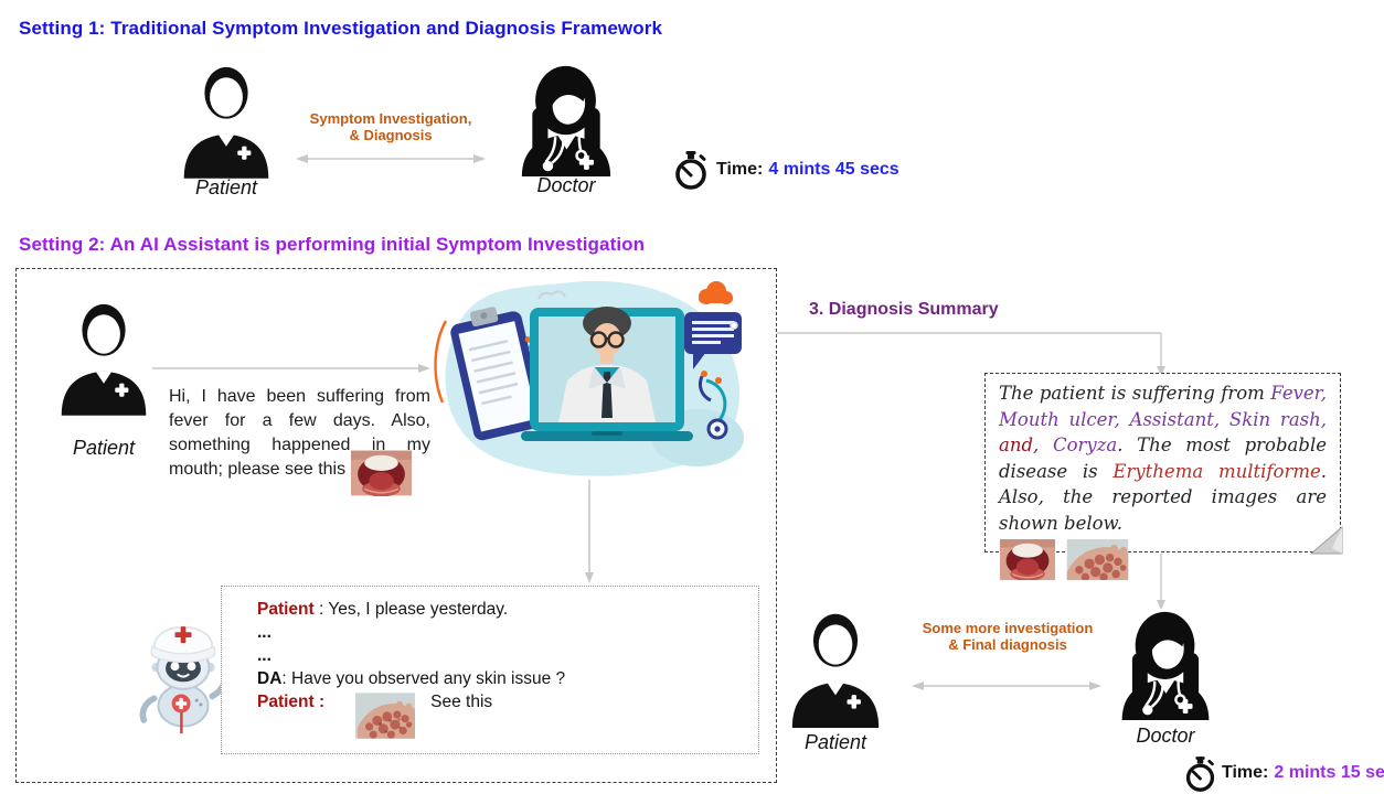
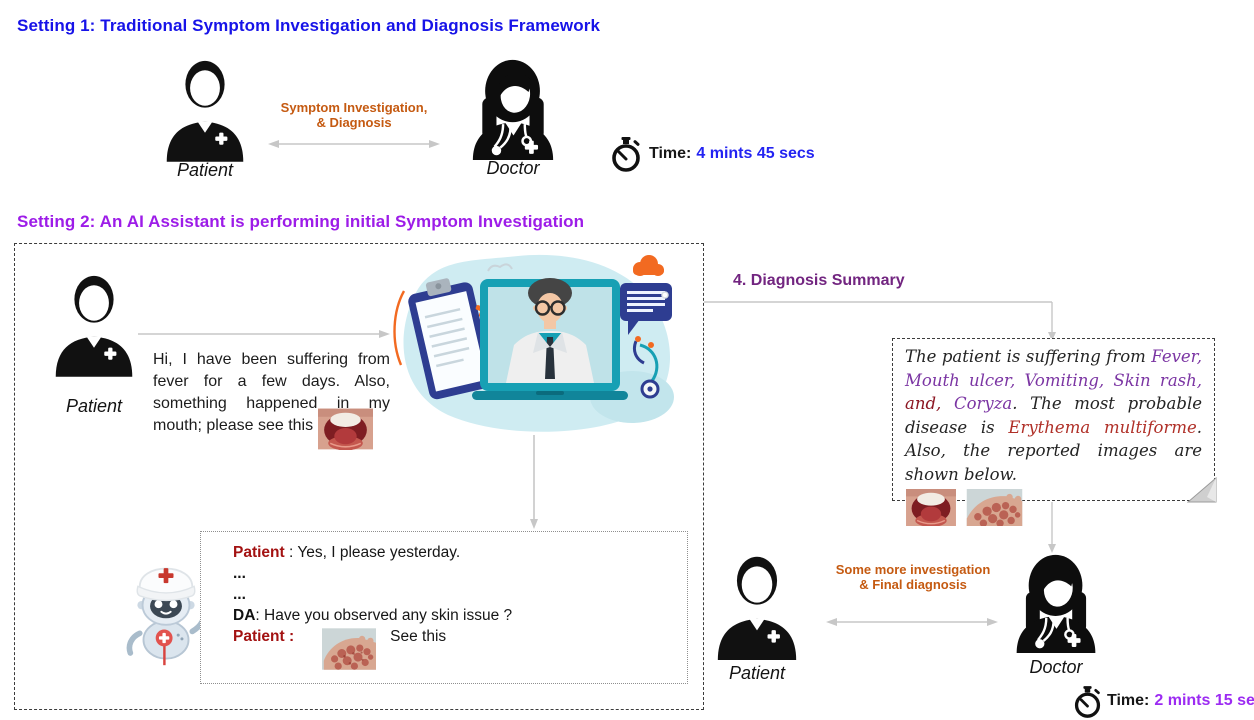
  Setting 1: Traditional Symptom Investigation and Diagnosis Framework
  Patient
  Symptom Investigation,
  & Diagnosis
  Doctor
  Time: 4 mints 45 secs
  Setting 2: An AI Assistant is performing initial Symptom Investigation
  Patient
  Hi, I have been suffering from fever for a few days. Also, something happened in my mouth; please see this
  Patient : Yes, I please yesterday.
  ...
  ...
  DA: Have you observed any skin issue ?
  Patient : See this
- 3. Diagnosis Summary
+ 4. Diagnosis Summary
- The patient is suffering from Fever, Mouth ulcer, Assistant, Skin rash, and, Coryza. The most probable disease is Erythema multiforme. Also, the reported images are shown below.
+ The patient is suffering from Fever, Mouth ulcer, Vomiting, Skin rash, and, Coryza. The most probable disease is Erythema multiforme. Also, the reported images are shown below.
  Patient
  Some more investigation
  & Final diagnosis
  Doctor
  Time: 2 mints 15 se
